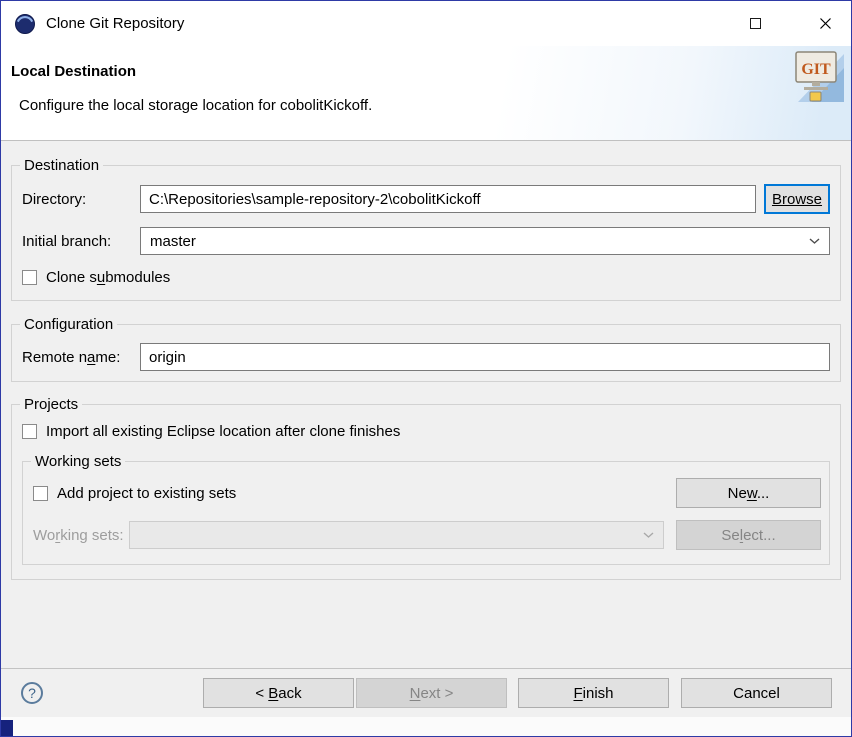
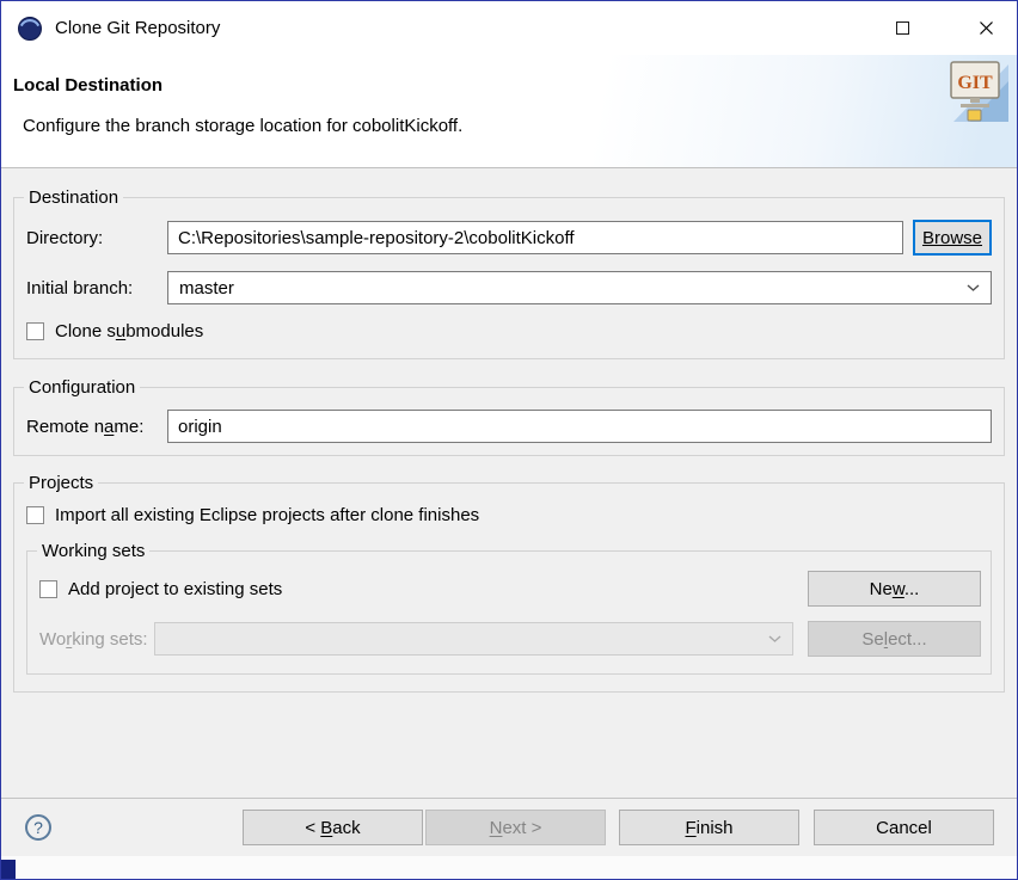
  Clone Git Repository
  Local Destination
- Configure the local storage location for cobolitKickoff.
+ Configure the branch storage location for cobolitKickoff.
  GIT
  Destination
  Directory:
  C:\Repositories\sample-repository-2\cobolitKickoff
  Browse
  Initial branch:
  master
  Clone submodules
  Configuration
  Remote name:
  origin
  Projects
- Import all existing Eclipse location after clone finishes
+ Import all existing Eclipse projects after clone finishes
  Working sets
  Add project to existing sets
  New...
  Working sets:
  Select...
  ?
  < Back
  Next >
  Finish
  Cancel
